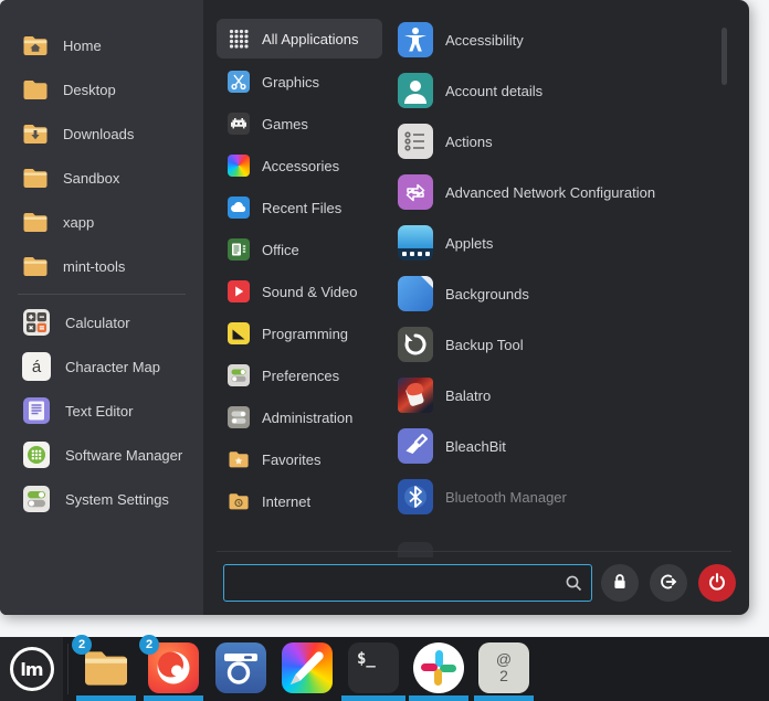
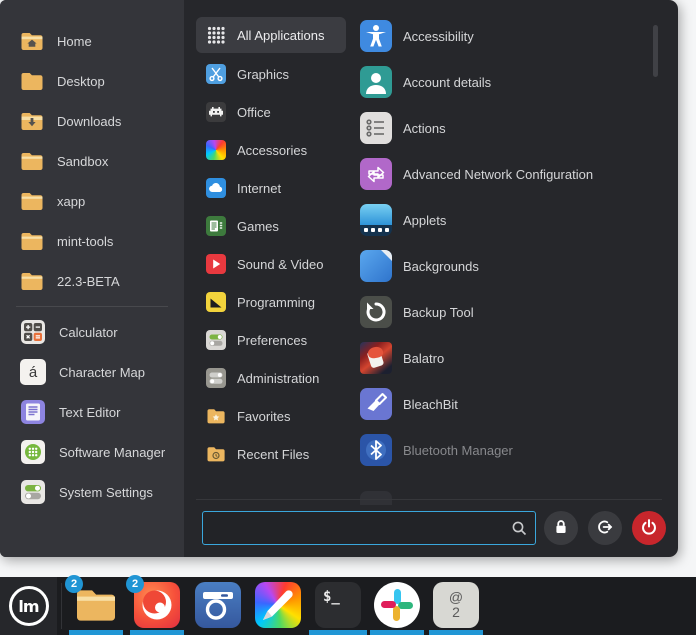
  Home
  Desktop
  Downloads
  Sandbox
  xapp
  mint-tools
+ 22.3-BETA
  Calculator
  á
  Character Map
  Text Editor
  Software Manager
  System Settings
  All Applications
  Graphics
- Games
+ Office
  Accessories
- Recent Files
+ Internet
- Office
+ Games
  Sound & Video
  Programming
  Preferences
  Administration
  Favorites
- Internet
+ Recent Files
  Accessibility
  Account details
  Actions
  Advanced Network Configuration
  Applets
  Backgrounds
  Backup Tool
  Balatro
  BleachBit
  Bluetooth Manager
  lm
  2
  2
  $_
  @
  2
